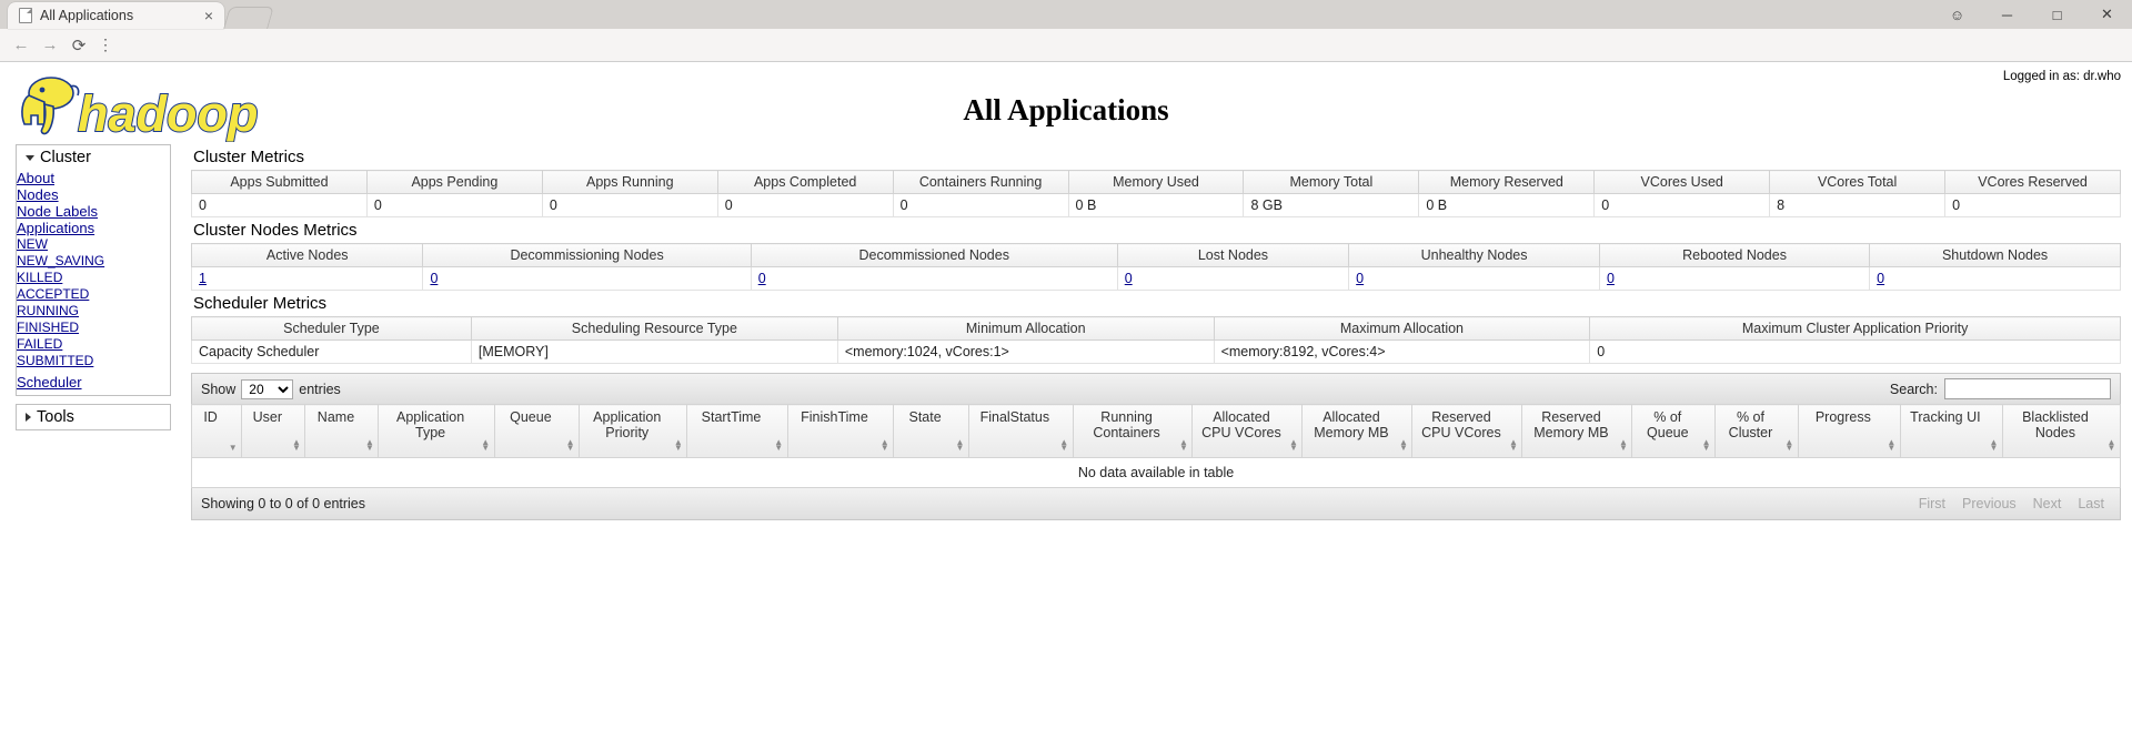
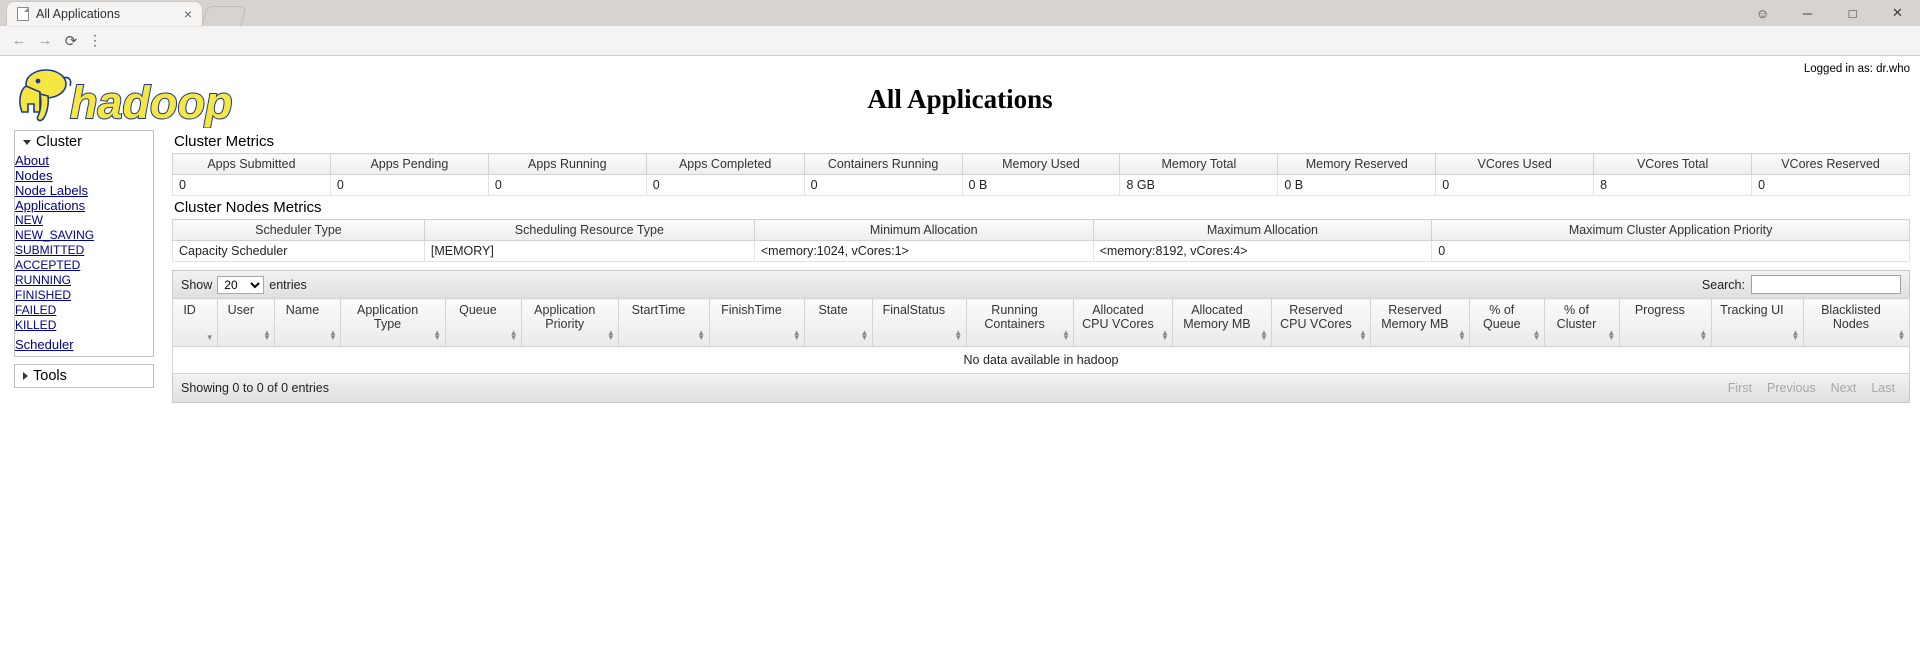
  All Applications
  ×
  ☺
  ─
  □
  ✕
  ←
  →
  ⟳
  ⋮
  hadoop
  All Applications
  Logged in as: dr.who
  Cluster
  About
  Nodes
  Node Labels
  Applications
  NEW
  NEW_SAVING
- KILLED
+ SUBMITTED
  ACCEPTED
  RUNNING
  FINISHED
  FAILED
- SUBMITTED
+ KILLED
  Scheduler
  Tools
  Cluster Metrics
  Apps Submitted	Apps Pending	Apps Running	Apps Completed	Containers Running	Memory Used	Memory Total	Memory Reserved	VCores Used	VCores Total	VCores Reserved
  0	0	0	0	0	0 B	8 GB	0 B	0	8	0
  Cluster Nodes Metrics
- Active Nodes	Decommissioning Nodes	Decommissioned Nodes	Lost Nodes	Unhealthy Nodes	Rebooted Nodes	Shutdown Nodes
- 1	0	0	0	0	0	0
- Scheduler Metrics
  Scheduler Type	Scheduling Resource Type	Minimum Allocation	Maximum Allocation	Maximum Cluster Application Priority
  Capacity Scheduler	[MEMORY]	<memory:1024, vCores:1>	<memory:8192, vCores:4>	0
  Show
  20
  entries
  Search:
  ID▼	User▲▼	Name▲▼	Application Type▲▼	Queue▲▼	Application Priority▲▼	StartTime▲▼	FinishTime▲▼	State▲▼	FinalStatus▲▼	Running Containers▲▼	Allocated CPU VCores▲▼	Allocated Memory MB▲▼	Reserved CPU VCores▲▼	Reserved Memory MB▲▼	% of Queue▲▼	% of Cluster▲▼	Progress▲▼	Tracking UI▲▼	Blacklisted Nodes▲▼
- No data available in table
+ No data available in hadoop
  Showing 0 to 0 of 0 entries
  First
  Previous
  Next
  Last
